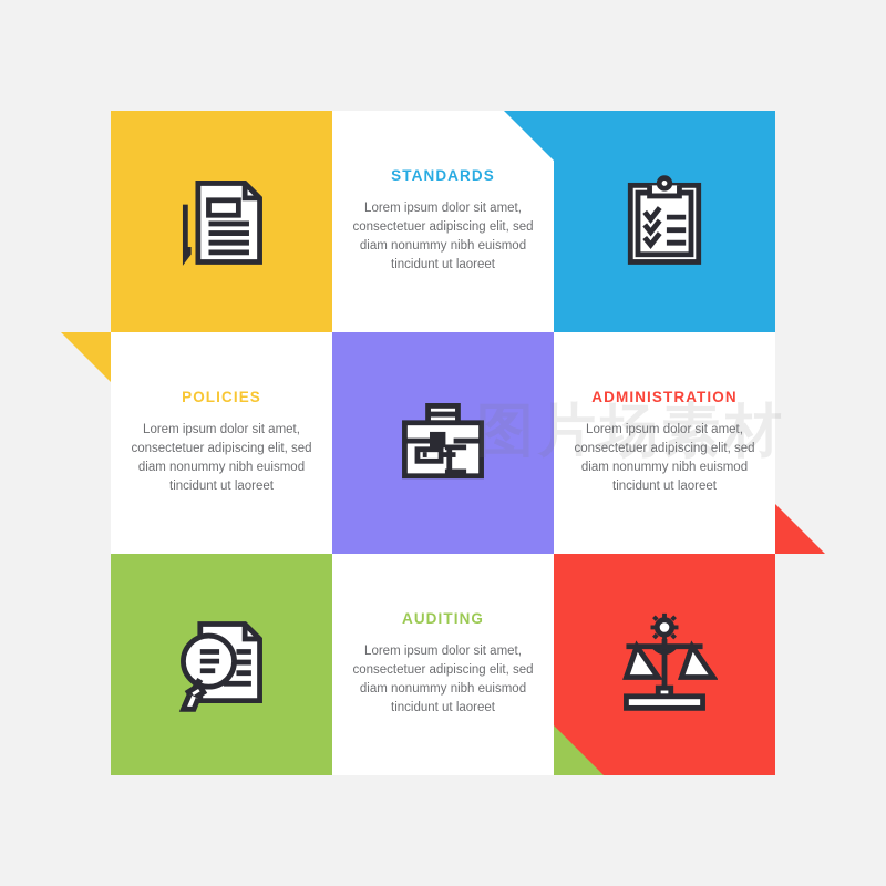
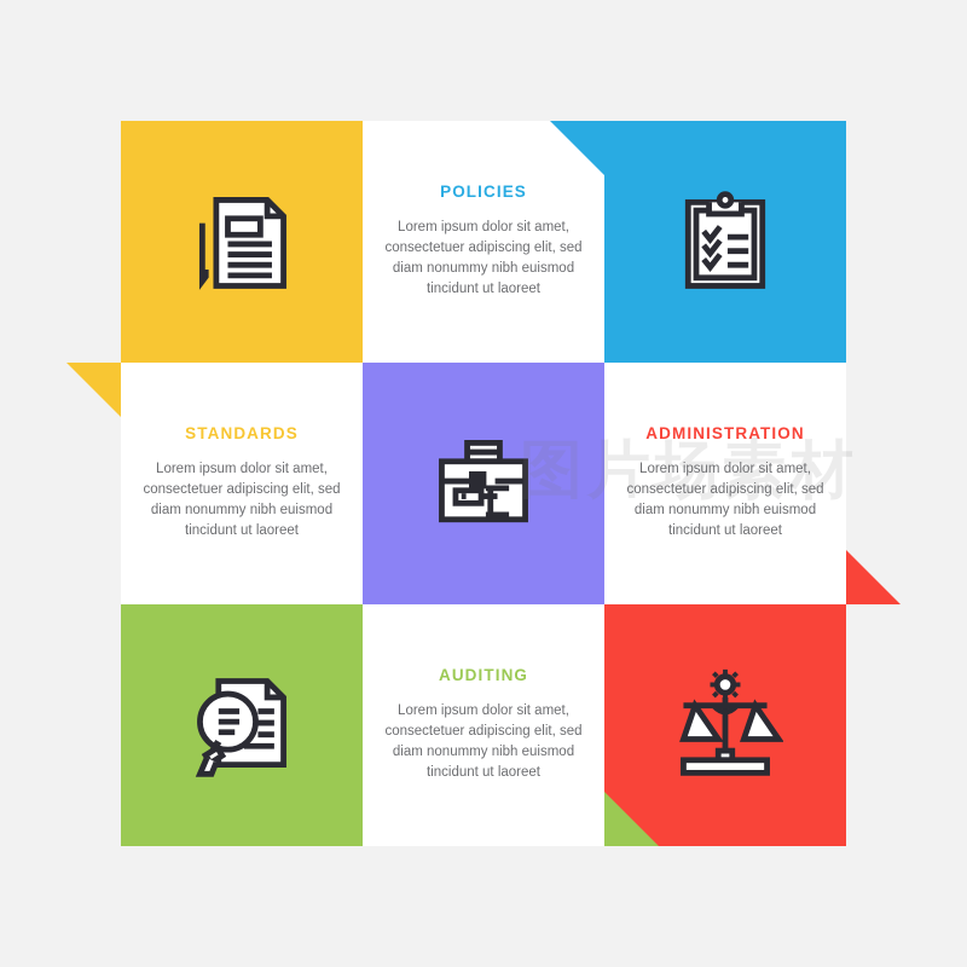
- STANDARDS
+ POLICIES
  Lorem ipsum dolor sit amet, consectetuer adipiscing elit, sed diam nonummy nibh euismod tincidunt ut laoreet
- POLICIES
+ STANDARDS
  Lorem ipsum dolor sit amet, consectetuer adipiscing elit, sed diam nonummy nibh euismod tincidunt ut laoreet
  ADMINISTRATION
  Lorem ipsum dolor sit amet, consectetuer adipiscing elit, sed diam nonummy nibh euismod tincidunt ut laoreet
  AUDITING
  Lorem ipsum dolor sit amet, consectetuer adipiscing elit, sed diam nonummy nibh euismod tincidunt ut laoreet
  图片场素材
